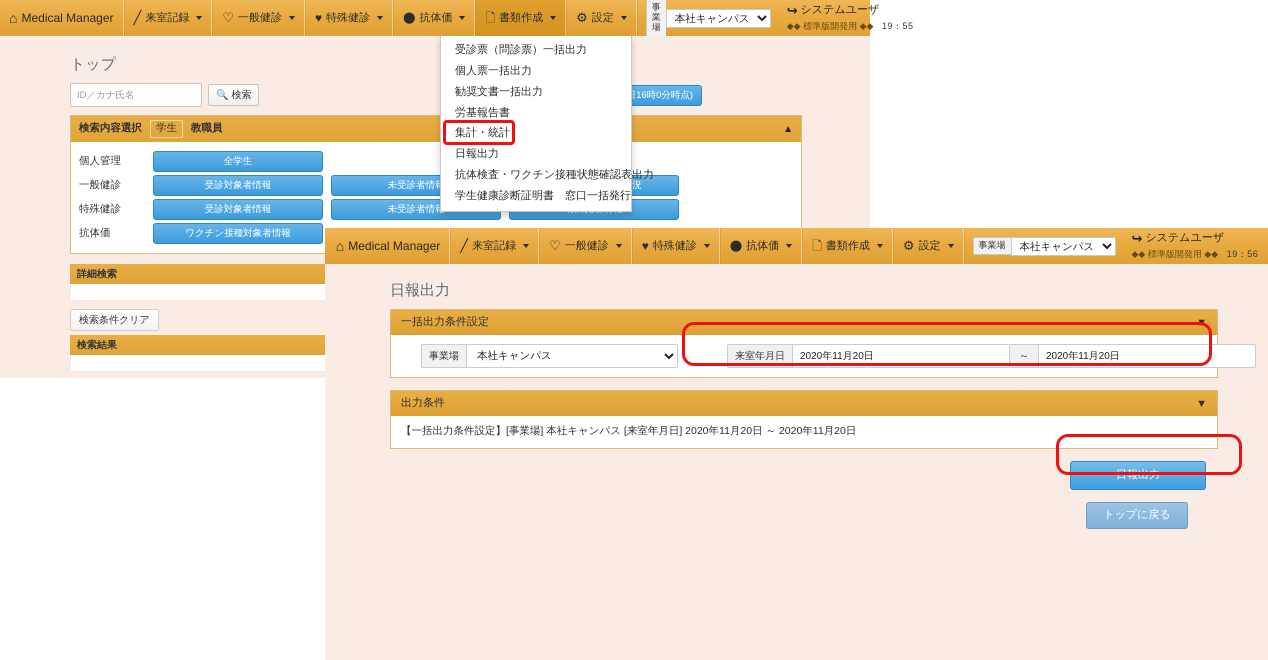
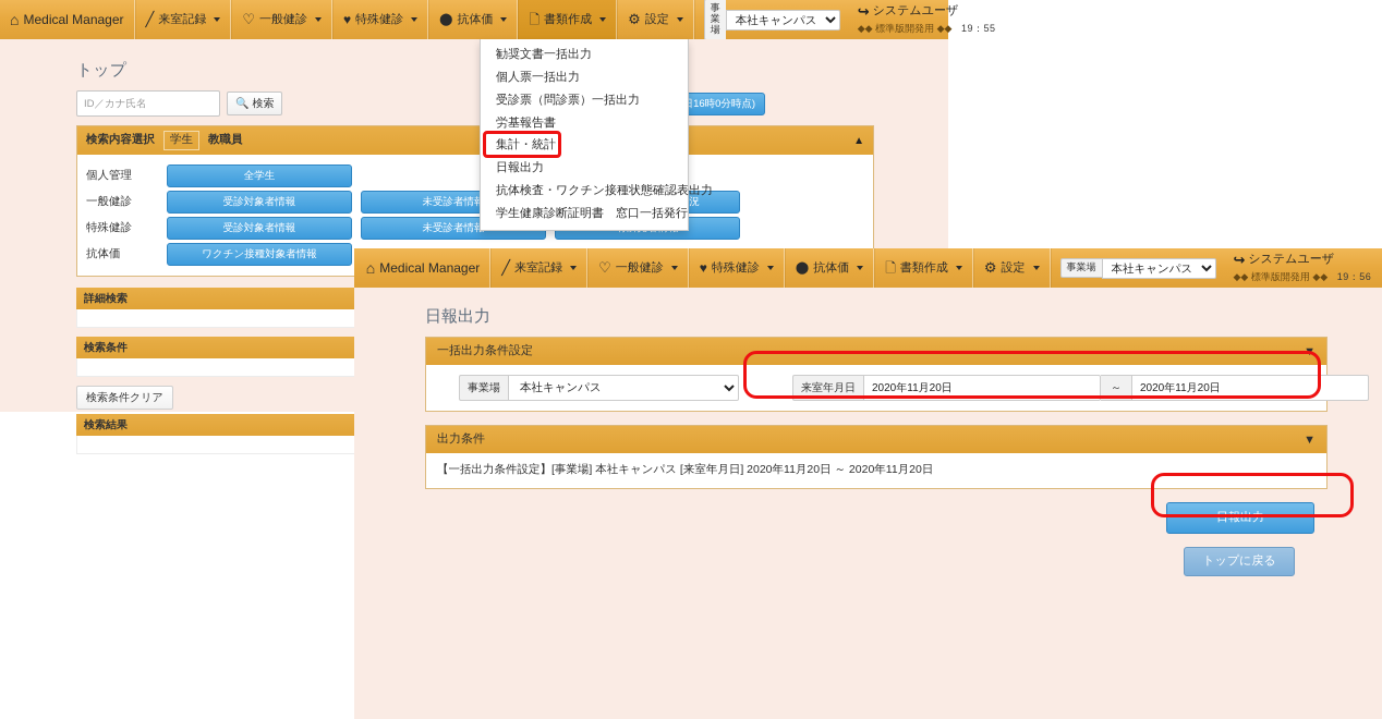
  Medical Manager
  来室記録
  一般健診
  特殊健診
  抗体価
  書類作成
  設定
  事業場
  本社キャンパス
  システムユーザ
  ◆◆ 標準版開発用 ◆◆ 19：55
  トップ
  ID／カナ氏名
  検索
  検索内容選択
  学生
  教職員
  ▲
  個人管理
  全学生
  一般健診
  受診対象者情報
  未受診者情
  特殊健診
  受診対象者情報
  未受診者情
  抗体価
  ワクチン接種対象者情報
  詳細検索
+ 検索条件
  検索条件クリア
  検索結果
- 受診票（問診票）一括出力
+ 勧奨文書一括出力
  個人票一括出力
- 勧奨文書一括出力
+ 受診票（問診票）一括出力
  労基報告書
  集計・統計
  日報出力
  抗体検査・ワクチン接種状態確認表出力
  学生健康診断証明書 窓口一括発行
  Medical Manager
  来室記録
  一般健診
  特殊健診
  抗体価
  書類作成
  設定
  事業場
  本社キャンパス
  システムユーザ
  ◆◆ 標準版開発用 ◆◆ 19：56
  日報出力
  一括出力条件設定
  ▼
  事業場
  本社キャンパス
  来室年月日
  2020年11月20日
  ～
  2020年11月20日
  出力条件
  ▼
  【一括出力条件設定】[事業場] 本社キャンパス [来室年月日] 2020年11月20日 ～ 2020年11月20日
  日報出力
  トップに戻る
